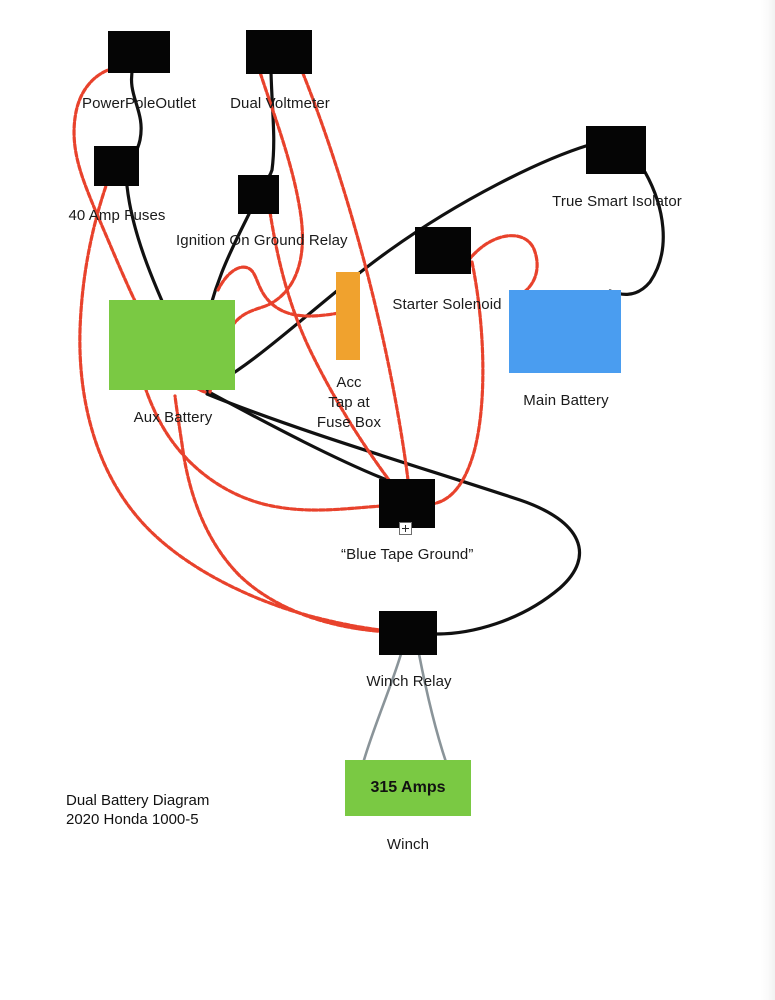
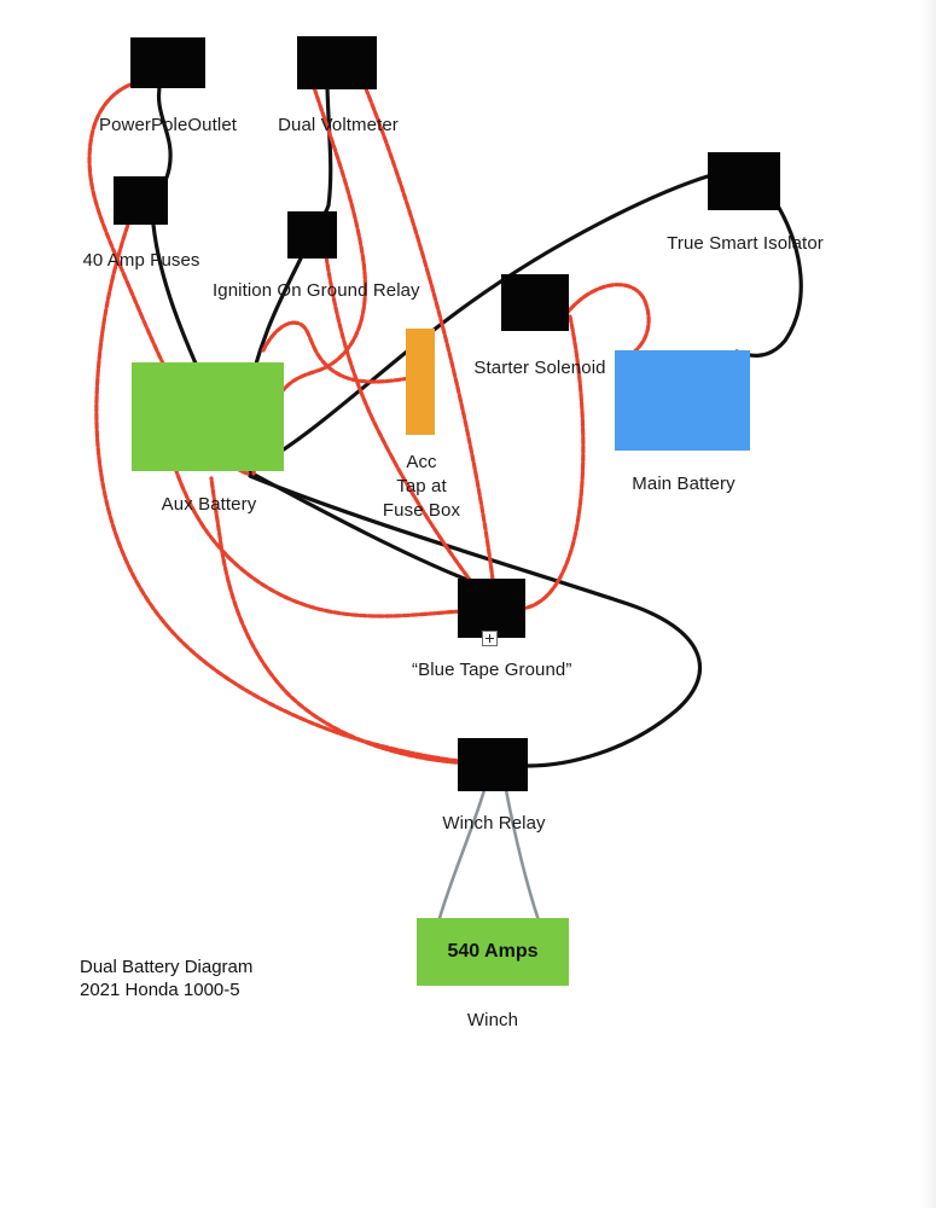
  PowerPoleOutlet
  Dual Voltmeter
  40 Amp Fuses
  Ignition On Ground Relay
  True Smart Isolator
  Starter Solenoid
  Aux Battery
  Main Battery
  Acc
  Tap at
  Fuse Box
  “Blue Tape Ground”
  Winch Relay
- 315 Amps
+ 540 Amps
  Winch
  Dual Battery Diagram
- 2020 Honda 1000-5
+ 2021 Honda 1000-5
